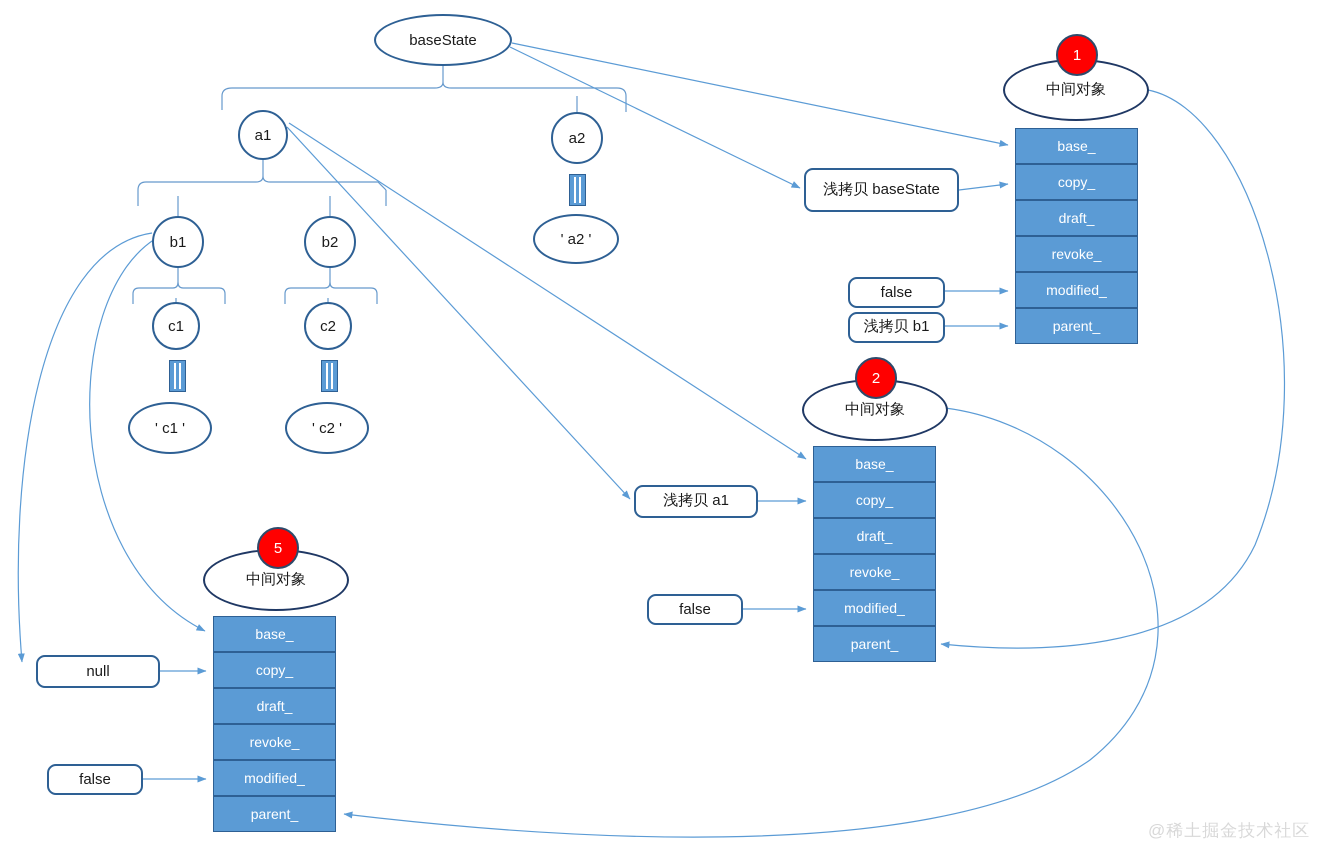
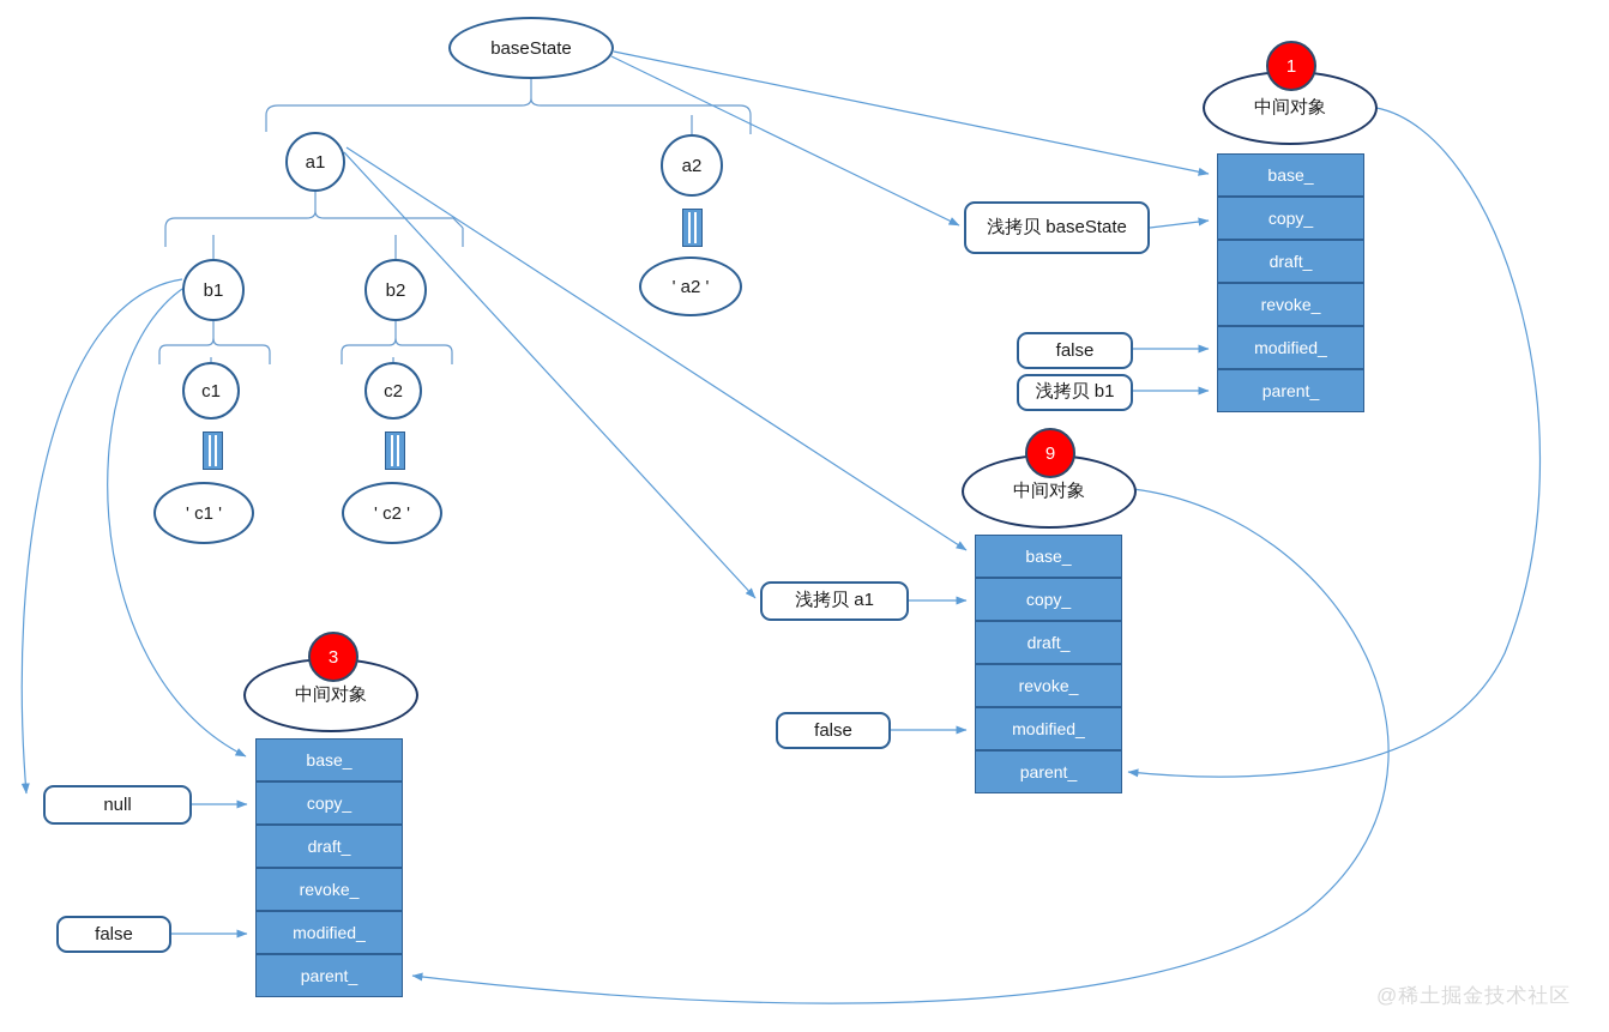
  baseState
  a1
  a2
  ' a2 '
  b1
  b2
  c1
  ' c1 '
  c2
  ' c2 '
  浅拷贝 baseState
  false
  浅拷贝 b1
  浅拷贝 a1
  false
  null
  false
  中间对象
  1
  base_
  copy_
  draft_
  revoke_
  modified_
  parent_
  中间对象
- 2
+ 9
  base_
  copy_
  draft_
  revoke_
  modified_
  parent_
  中间对象
- 5
+ 3
  base_
  copy_
  draft_
  revoke_
  modified_
  parent_
  @稀土掘金技术社区
